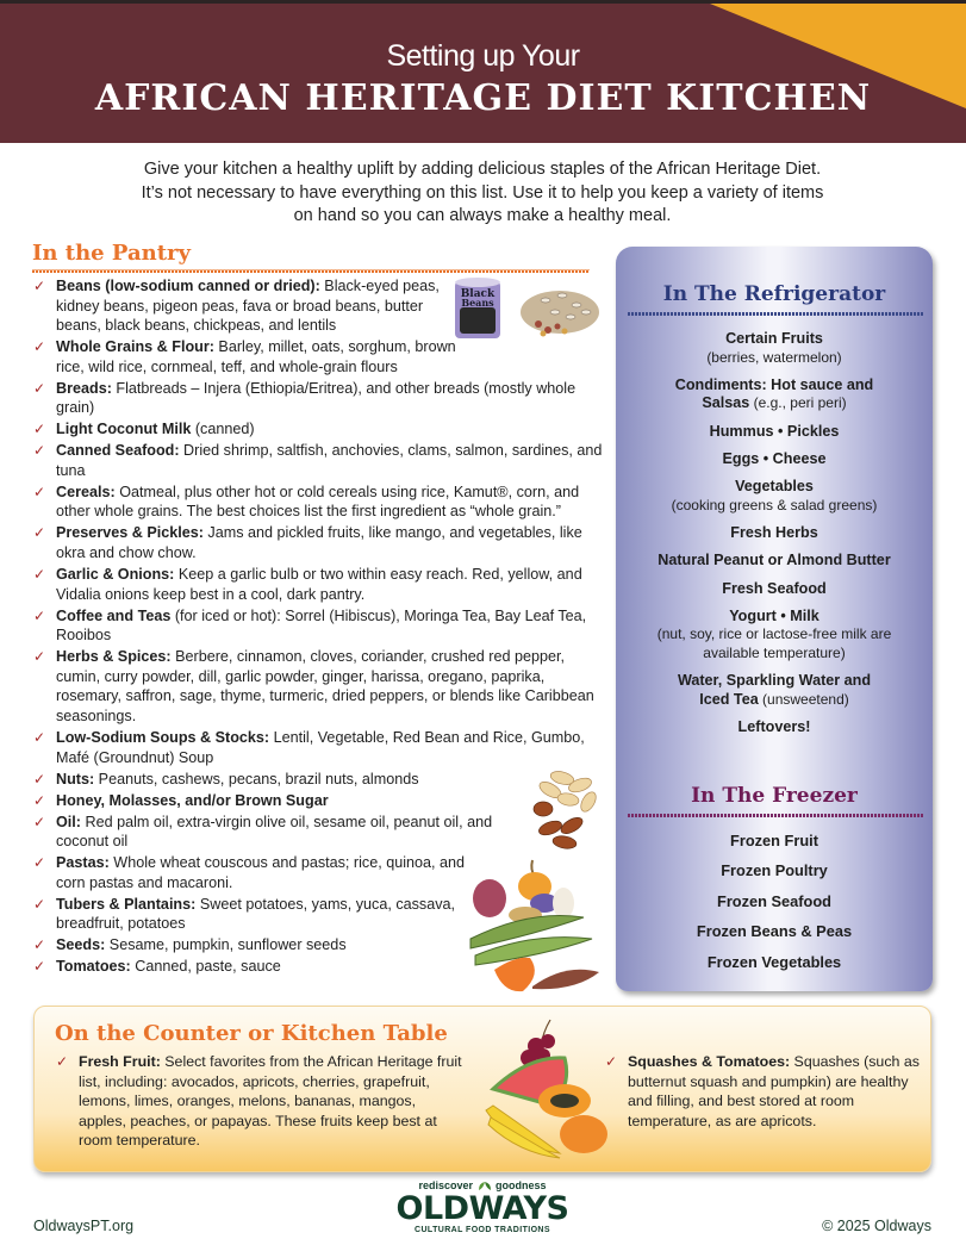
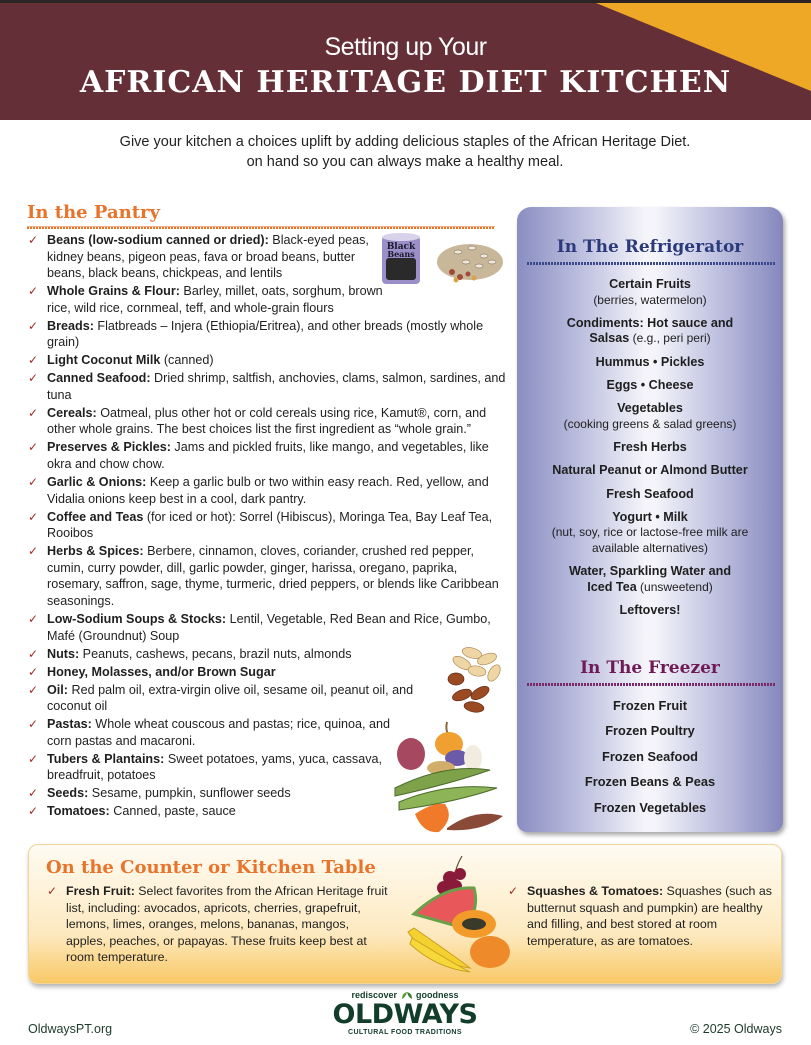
  Setting up Your
  AFRICAN HERITAGE DIET KITCHEN
- Give your kitchen a healthy uplift by adding delicious staples of the African Heritage Diet.
+ Give your kitchen a choices uplift by adding delicious staples of the African Heritage Diet.
- It’s not necessary to have everything on this list. Use it to help you keep a variety of items
  on hand so you can always make a healthy meal.
  In the Pantry
  ✓
  Beans (low-sodium canned or dried): Black-eyed peas, kidney beans, pigeon peas, fava or broad beans, butter beans, black beans, chickpeas, and lentils
  ✓
  Whole Grains & Flour: Barley, millet, oats, sorghum, brown rice, wild rice, cornmeal, teff, and whole-grain flours
  ✓
  Breads: Flatbreads – Injera (Ethiopia/Eritrea), and other breads (mostly whole grain)
  ✓
  Light Coconut Milk (canned)
  ✓
  Canned Seafood: Dried shrimp, saltfish, anchovies, clams, salmon, sardines, and tuna
  ✓
  Cereals: Oatmeal, plus other hot or cold cereals using rice, Kamut®, corn, and other whole grains. The best choices list the first ingredient as “whole grain.”
  ✓
  Preserves & Pickles: Jams and pickled fruits, like mango, and vegetables, like okra and chow chow.
  ✓
  Garlic & Onions: Keep a garlic bulb or two within easy reach. Red, yellow, and Vidalia onions keep best in a cool, dark pantry.
  ✓
  Coffee and Teas (for iced or hot): Sorrel (Hibiscus), Moringa Tea, Bay Leaf Tea, Rooibos
  ✓
  Herbs & Spices: Berbere, cinnamon, cloves, coriander, crushed red pepper, cumin, curry powder, dill, garlic powder, ginger, harissa, oregano, paprika, rosemary, saffron, sage, thyme, turmeric, dried peppers, or blends like Caribbean seasonings.
  ✓
  Low-Sodium Soups & Stocks: Lentil, Vegetable, Red Bean and Rice, Gumbo, Mafé (Groundnut) Soup
  ✓
  Nuts: Peanuts, cashews, pecans, brazil nuts, almonds
  ✓
  Honey, Molasses, and/or Brown Sugar
  ✓
  Oil: Red palm oil, extra-virgin olive oil, sesame oil, peanut oil, and coconut oil
  ✓
  Pastas: Whole wheat couscous and pastas; rice, quinoa, and corn pastas and macaroni.
  ✓
  Tubers & Plantains: Sweet potatoes, yams, yuca, cassava, breadfruit, potatoes
  ✓
  Seeds: Sesame, pumpkin, sunflower seeds
  ✓
  Tomatoes: Canned, paste, sauce
  Black
  Beans
  In The Refrigerator
  Certain Fruits
  (berries, watermelon)
  Condiments: Hot sauce and Salsas (e.g., peri peri)
  Hummus • Pickles
  Eggs • Cheese
  Vegetables
  (cooking greens & salad greens)
  Fresh Herbs
  Natural Peanut or Almond Butter
  Fresh Seafood
  Yogurt • Milk
- (nut, soy, rice or lactose-free milk are available temperature)
+ (nut, soy, rice or lactose-free milk are available alternatives)
  Water, Sparkling Water and Iced Tea (unsweetend)
  Leftovers!
  In The Freezer
  Frozen Fruit
  Frozen Poultry
  Frozen Seafood
  Frozen Beans & Peas
  Frozen Vegetables
  On the Counter or Kitchen Table
  ✓
  Fresh Fruit: Select favorites from the African Heritage fruit list, including: avocados, apricots, cherries, grapefruit, lemons, limes, oranges, melons, bananas, mangos, apples, peaches, or papayas. These fruits keep best at room temperature.
  ✓
- Squashes & Tomatoes: Squashes (such as butternut squash and pumpkin) are healthy and filling, and best stored at room temperature, as are apricots.
+ Squashes & Tomatoes: Squashes (such as butternut squash and pumpkin) are healthy and filling, and best stored at room temperature, as are tomatoes.
  OldwaysPT.org
  rediscover goodness
  OLDWAYS
  © 2025 Oldways
